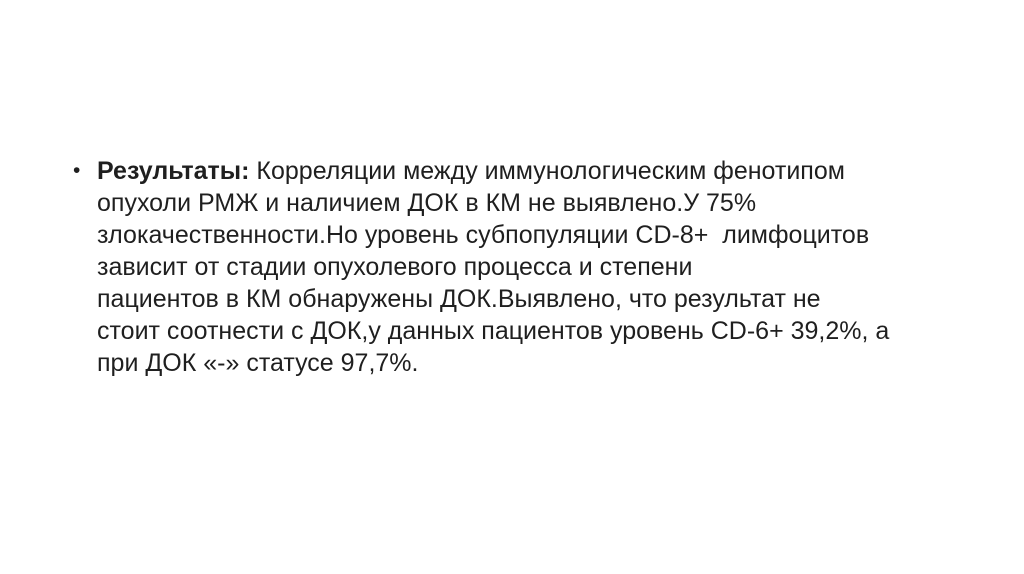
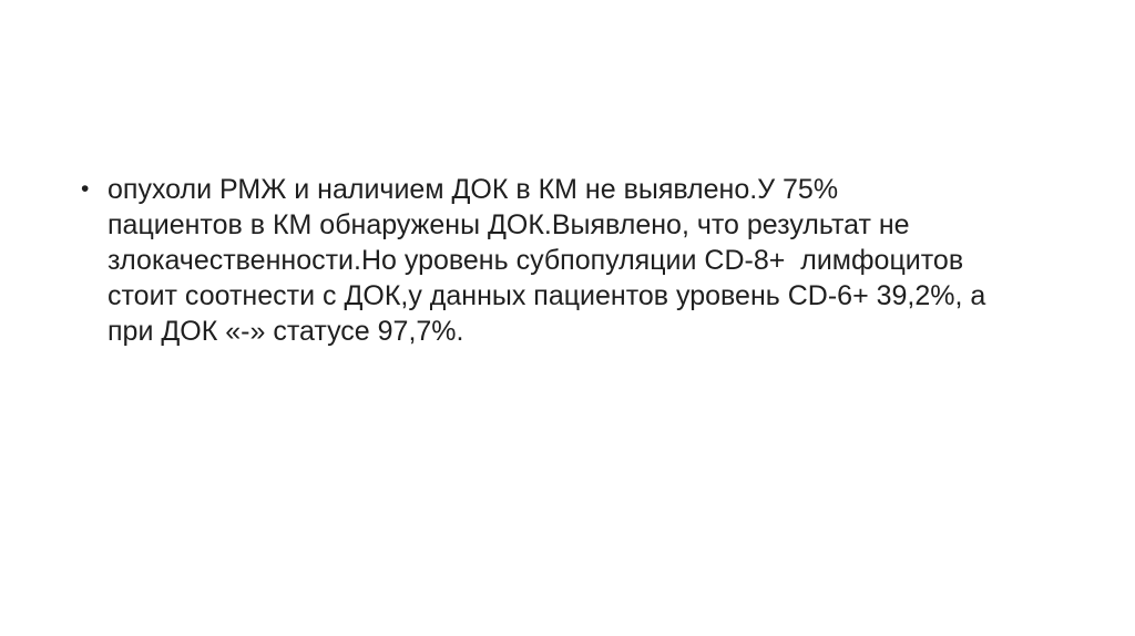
  •
- Результаты: Корреляции между иммунологическим фенотипом
  опухоли РМЖ и наличием ДОК в КМ не выявлено.У 75%
- злокачественности.Но уровень субпопуляции CD-8+ лимфоцитов
+ пациентов в КМ обнаружены ДОК.Выявлено, что результат не
- зависит от стадии опухолевого процесса и степени
- пациентов в КМ обнаружены ДОК.Выявлено, что результат не
+ злокачественности.Но уровень субпопуляции CD-8+ лимфоцитов
  стоит соотнести с ДОК,у данных пациентов уровень CD-6+ 39,2%, а
  при ДОК «-» статусе 97,7%.
